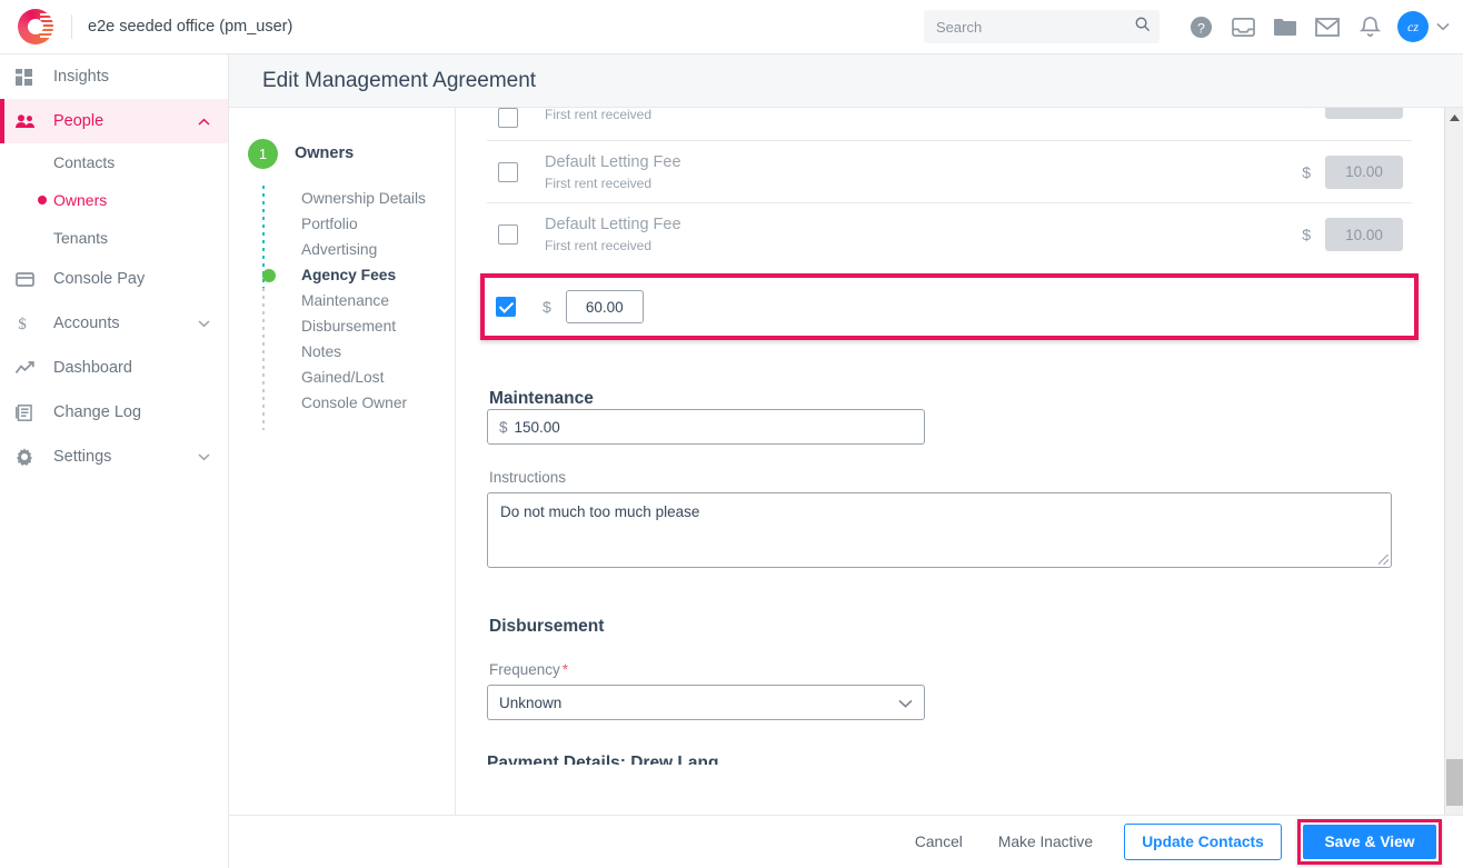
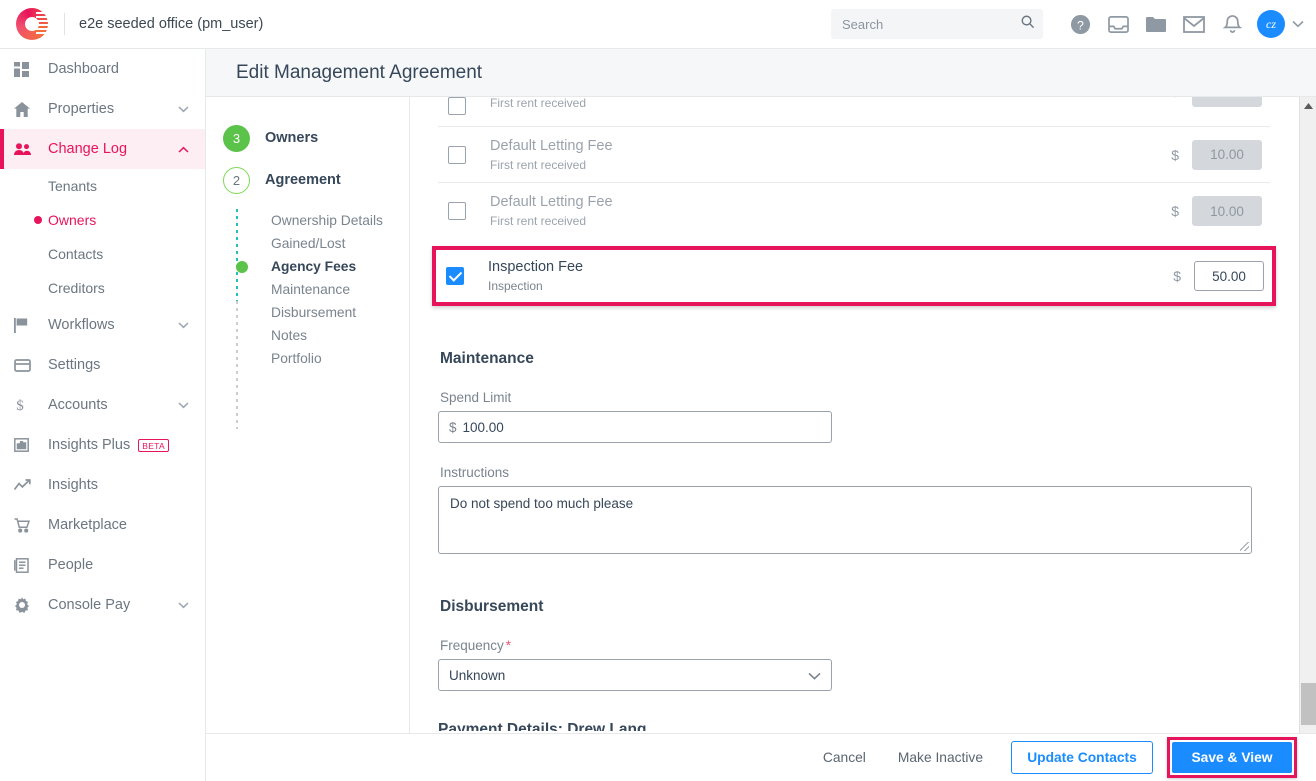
  e2e seeded office (pm_user)
  Search
  ?
  cz
- Insights
+ Dashboard
+ Properties
- People
+ Change Log
- Contacts
+ Tenants
  Owners
- Tenants
+ Contacts
+ Creditors
+ Workflows
- Console Pay
+ Settings
  $
  Accounts
+ Insights Plus
+ BETA
- Dashboard
+ Insights
+ Marketplace
- Change Log
+ People
- Settings
+ Console Pay
  Edit Management Agreement
- 1
+ 3
  Owners
+ 2
+ Agreement
  Ownership Details
- Portfolio
+ Gained/Lost
- Advertising
  Agency Fees
  Maintenance
  Disbursement
  Notes
- Gained/Lost
+ Portfolio
- Console Owner
  First rent received
  Default Letting Fee
  First rent received
  $
  10.00
  Default Letting Fee
  First rent received
  $
  10.00
+ Inspection Fee
+ Inspection
  $
- 60.00
+ 50.00
  Maintenance
+ Spend Limit
  $
- 150.00
+ 100.00
  Instructions
- Do not much too much please
+ Do not spend too much please
  Disbursement
  Frequency *
  Unknown
  Payment Details: Drew Lang
  Cancel
  Make Inactive
  Update Contacts
  Save & View
